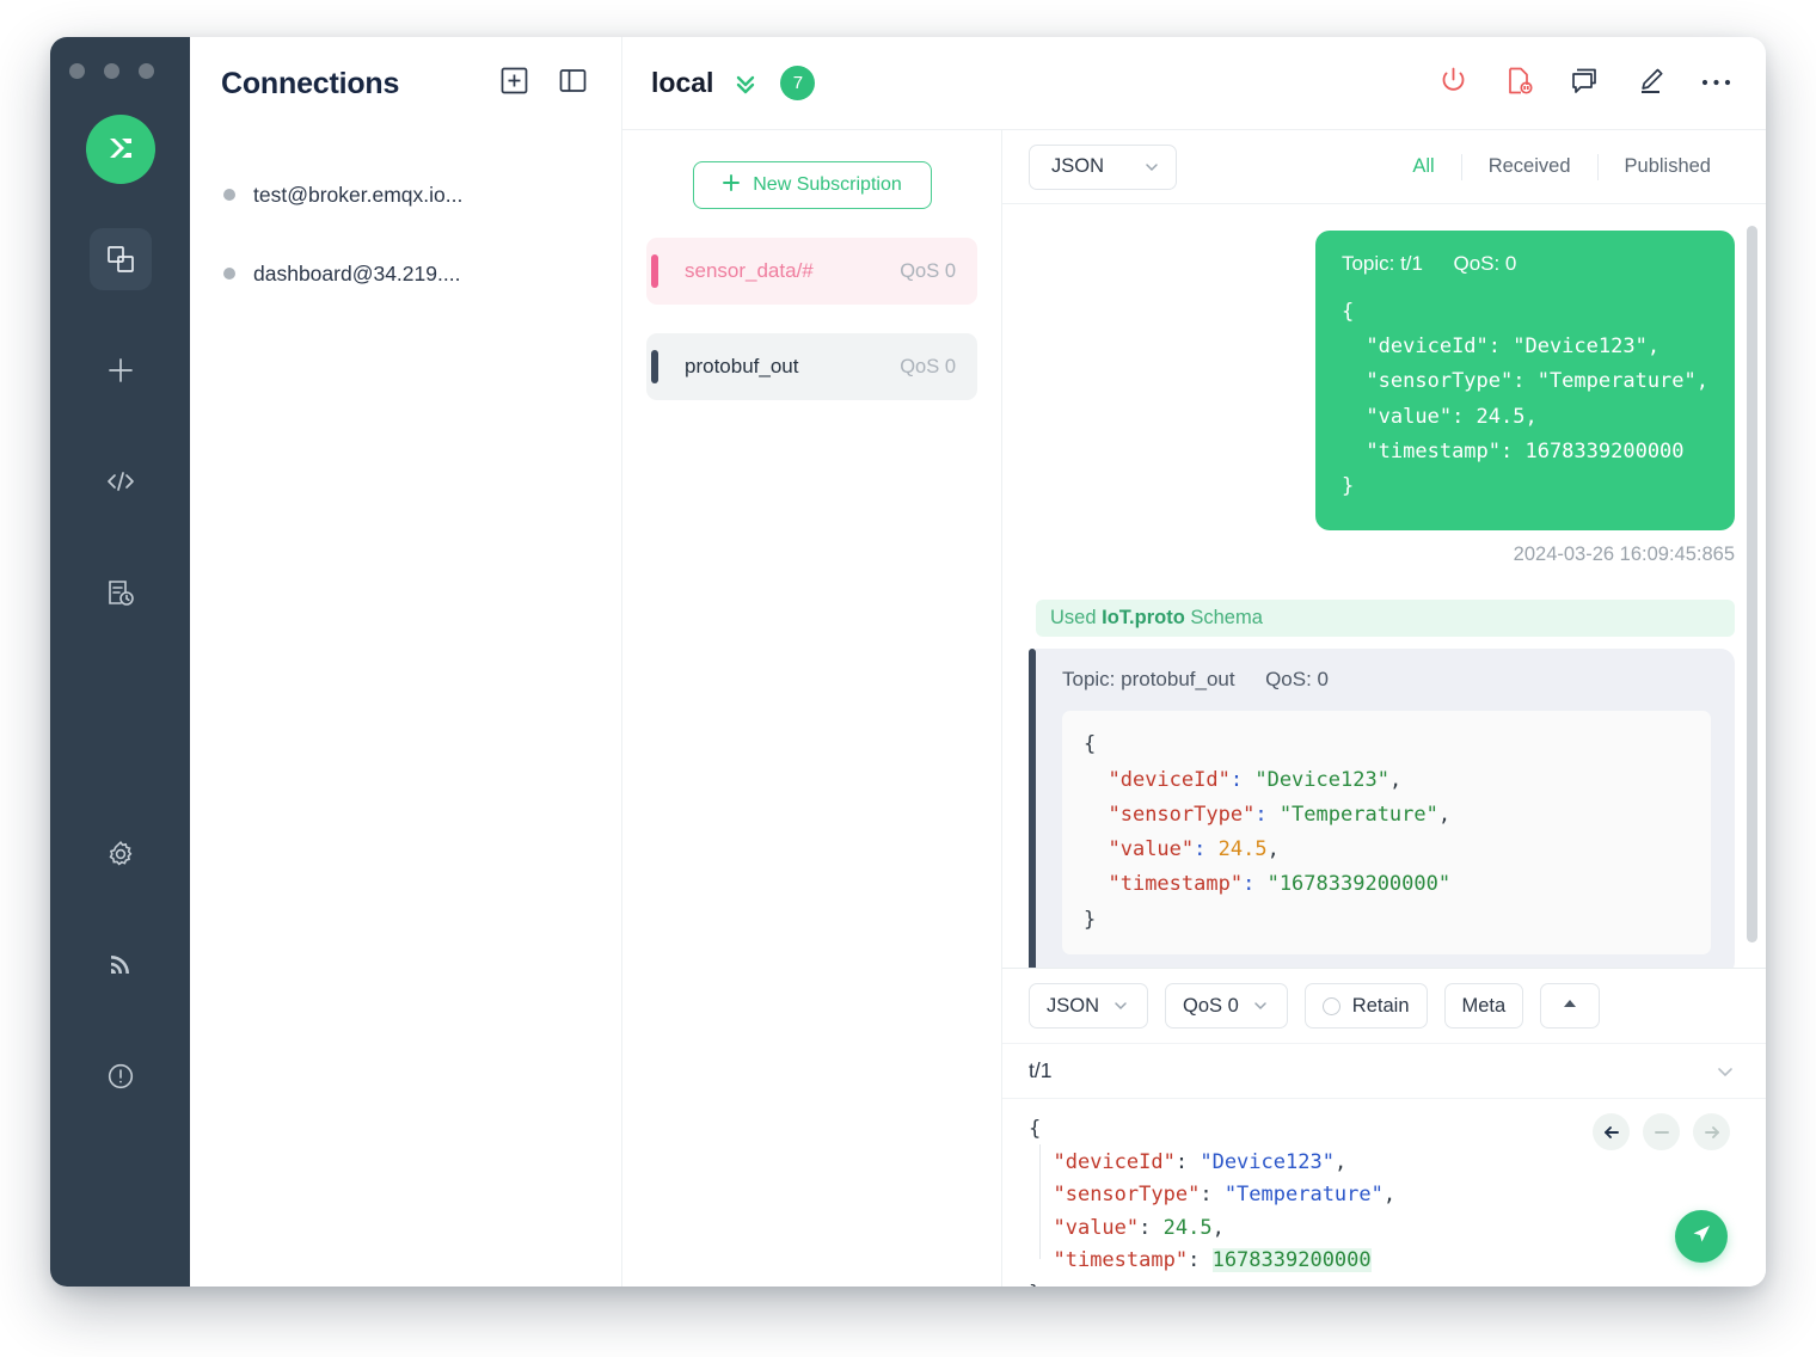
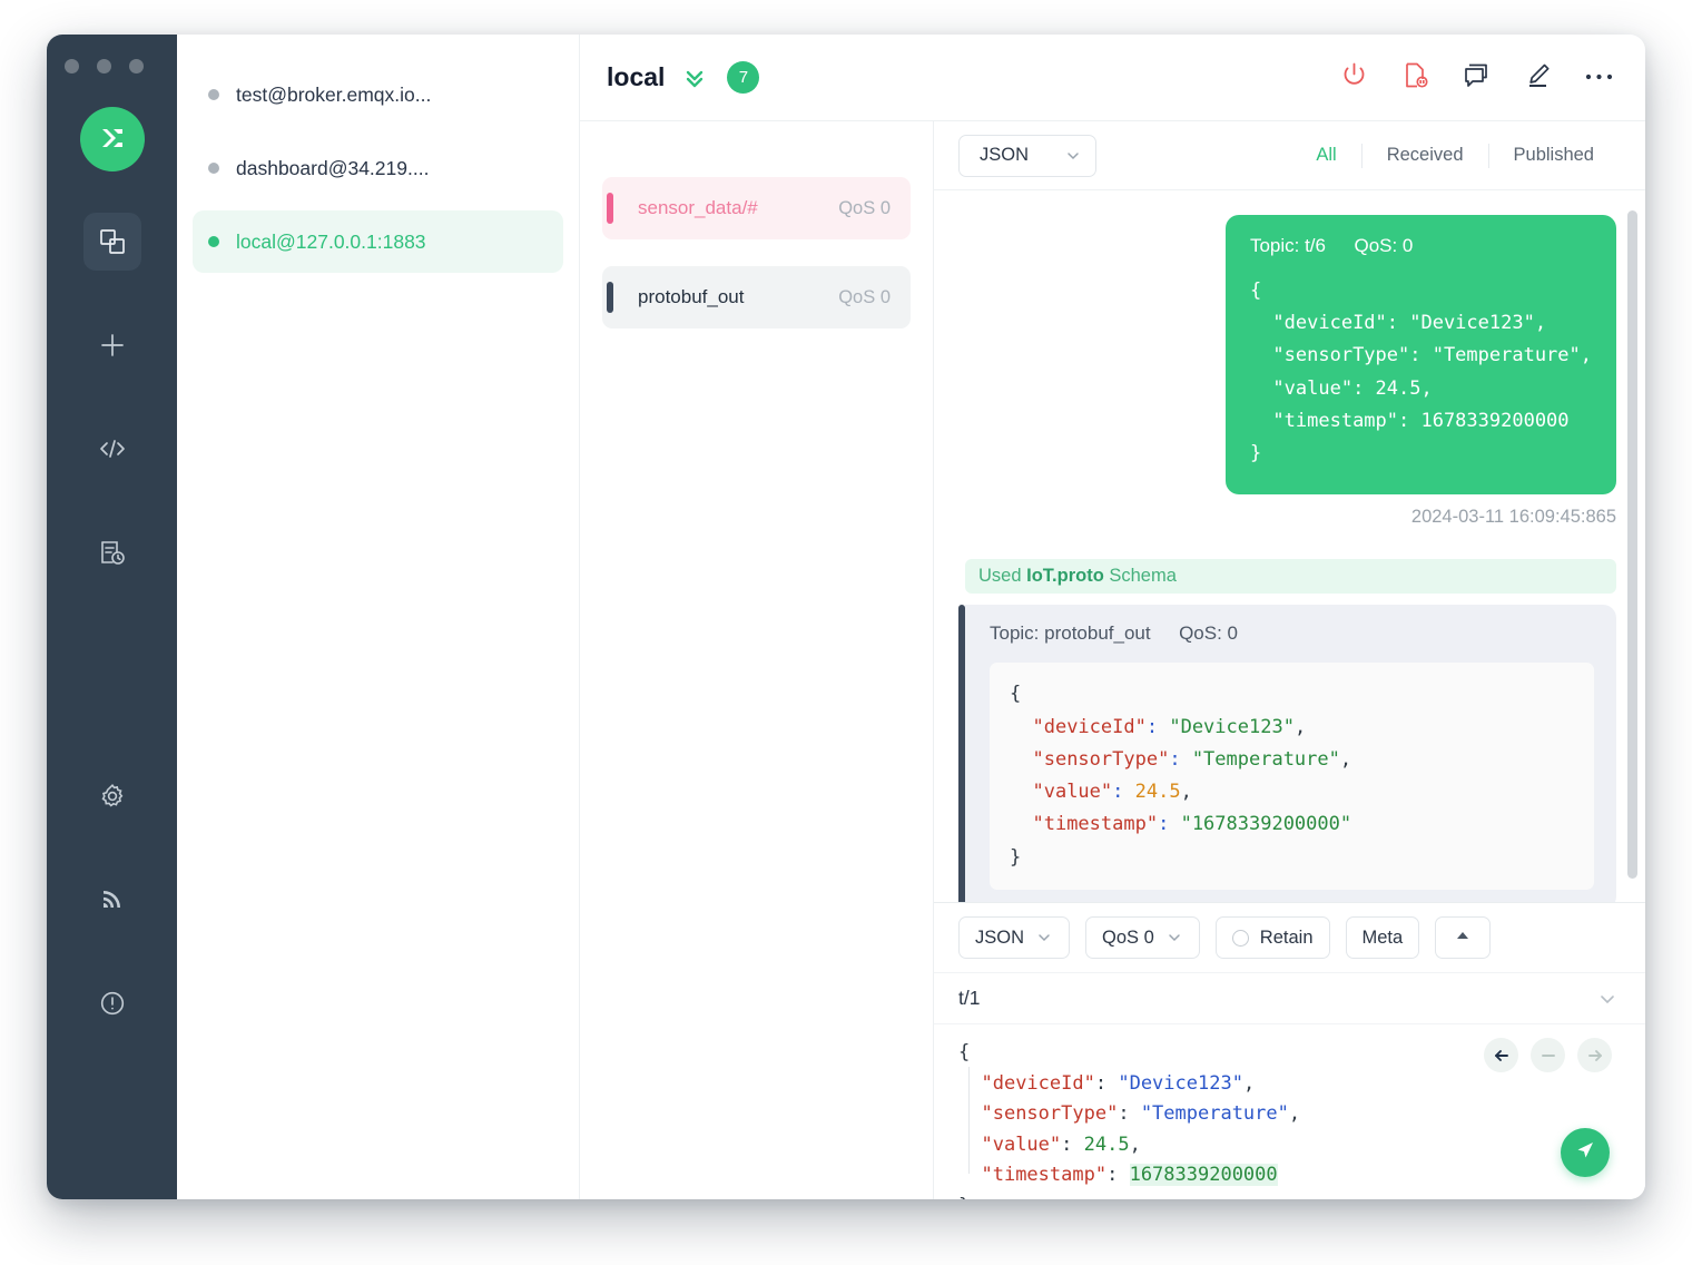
- Connections
  test@broker.emqx.io...
  dashboard@34.219....
+ local@127.0.0.1:1883
  local
  7
- New Subscription
  sensor_data/#
  QoS 0
  protobuf_out
  QoS 0
  JSON
  All
  Received
  Published
- Topic: t/1 QoS: 0
+ Topic: t/6 QoS: 0
  {
  "deviceId": "Device123",
  "sensorType": "Temperature",
  "value": 24.5,
  "timestamp": 1678339200000
  }
- 2024-03-26 16:09:45:865
+ 2024-03-11 16:09:45:865
  Used IoT.proto Schema
  Topic: protobuf_out QoS: 0
  { "deviceId": "Device123", "sensorType": "Temperature", "value": 24.5, "timestamp": "1678339200000" }
  JSON
  QoS 0
  Retain
  Meta
  t/1
  { "deviceId": "Device123", "sensorType": "Temperature", "value": 24.5, "timestamp": 1678339200000
